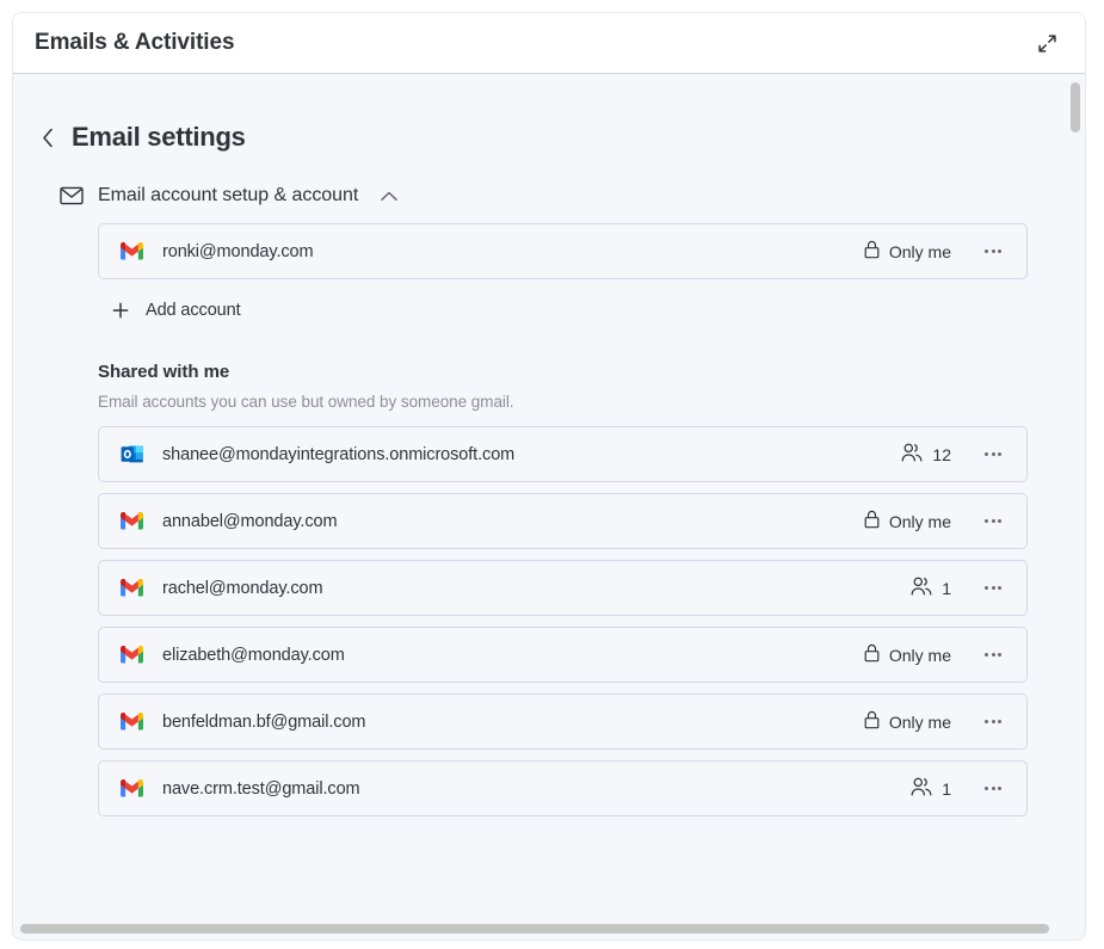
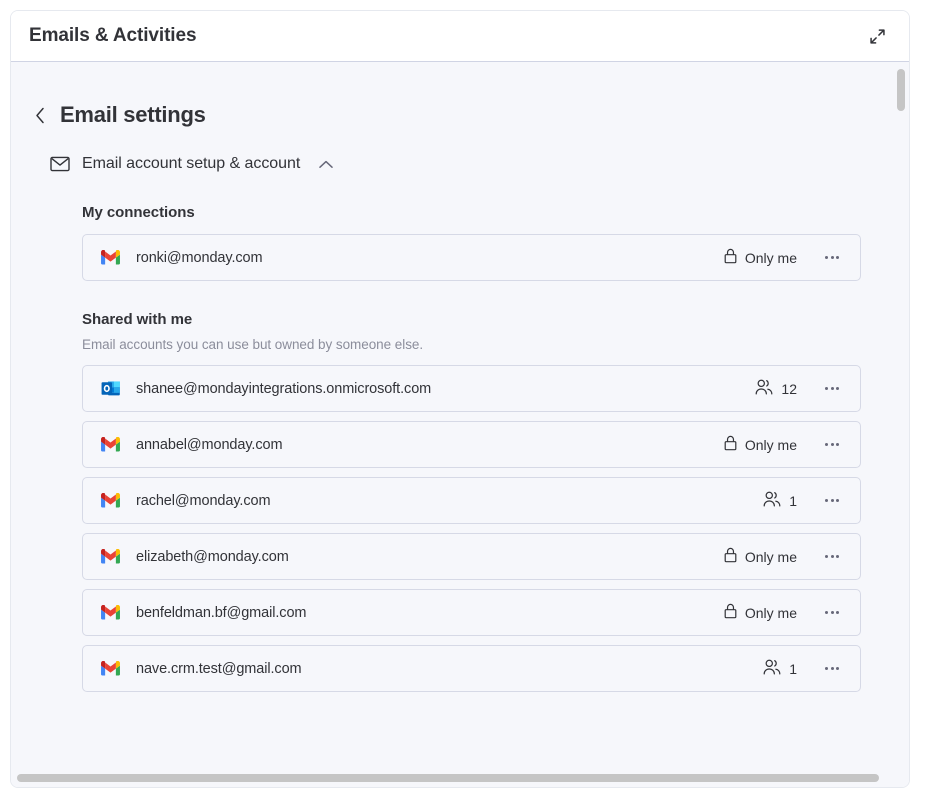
  Emails & Activities
  Email settings
  Email account setup & account
+ My connections
  ronki@monday.com
  Only me
- Add account
  Shared with me
- Email accounts you can use but owned by someone gmail.
+ Email accounts you can use but owned by someone else.
  shanee@mondayintegrations.onmicrosoft.com
  12
  annabel@monday.com
  Only me
  rachel@monday.com
  1
  elizabeth@monday.com
  Only me
  benfeldman.bf@gmail.com
  Only me
  nave.crm.test@gmail.com
  1
